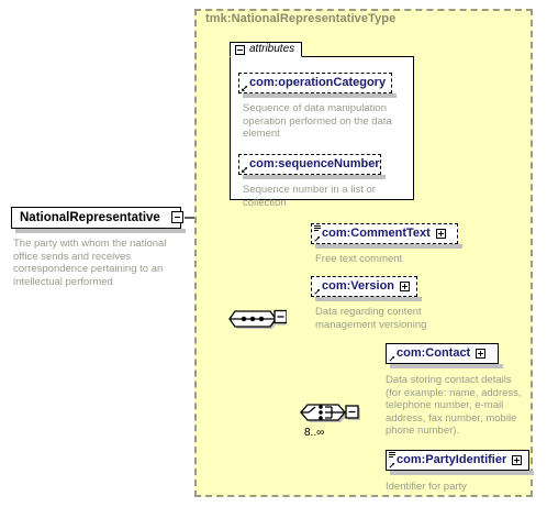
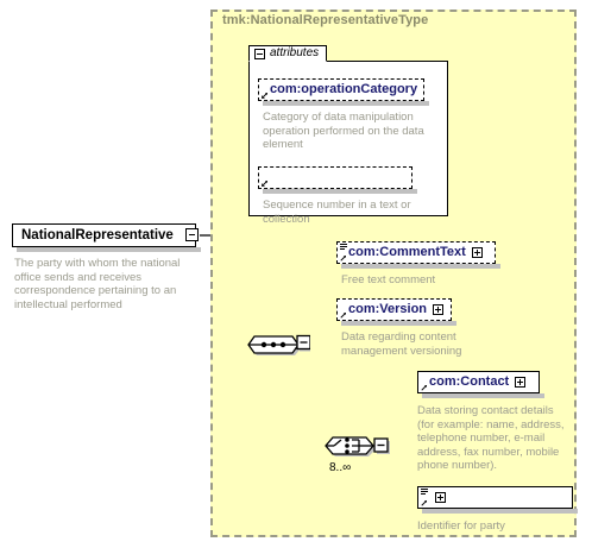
  tmk:NationalRepresentativeType
  NationalRepresentative
  The party with whom the national office sends and receives correspondence pertaining to an intellectual performed
  attributes
  com:operationCategory
- Sequence of data manipulation operation performed on the data element
+ Category of data manipulation operation performed on the data element
- com:sequenceNumber
- Sequence number in a list or collection
+ Sequence number in a text or collection
  com:CommentText
  Free text comment
  com:Version
  Data regarding content management versioning
  8..∞
  com:Contact
  Data storing contact details (for example: name, address, telephone number, e-mail address, fax number, mobile phone number).
- com:PartyIdentifier
  Identifier for party
